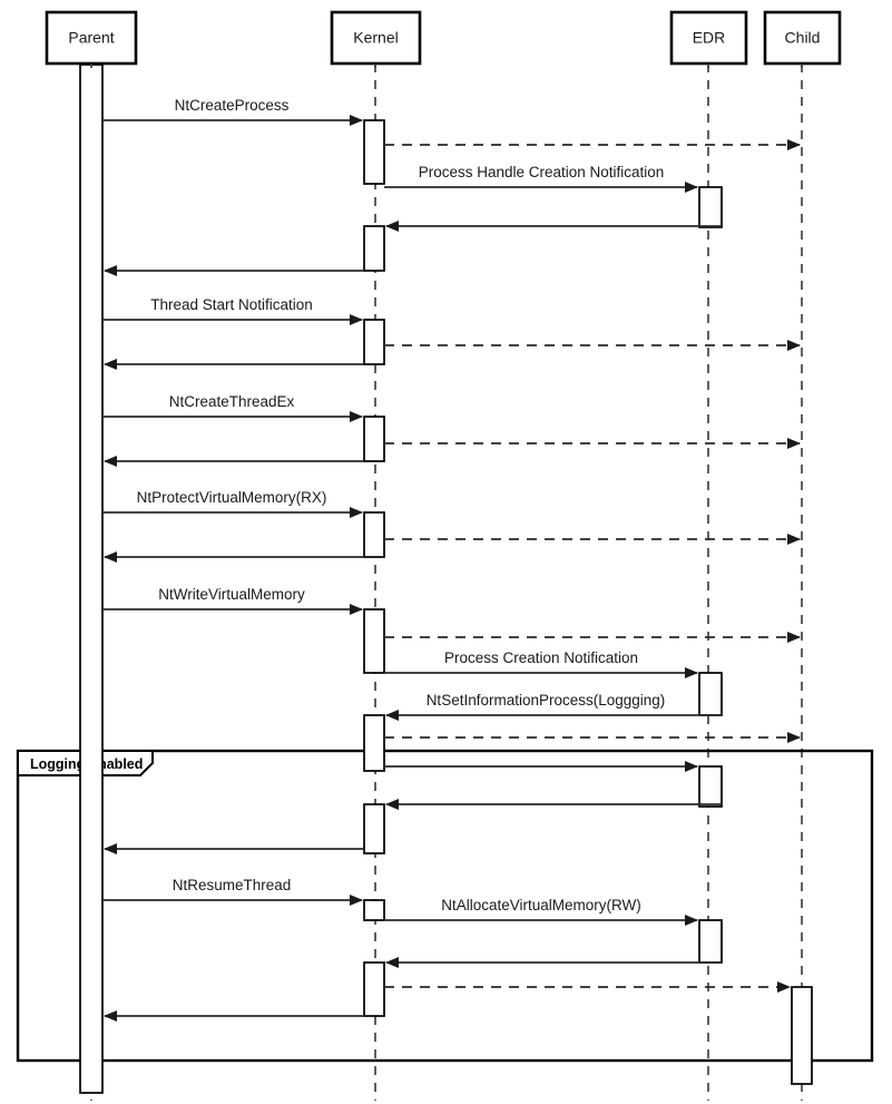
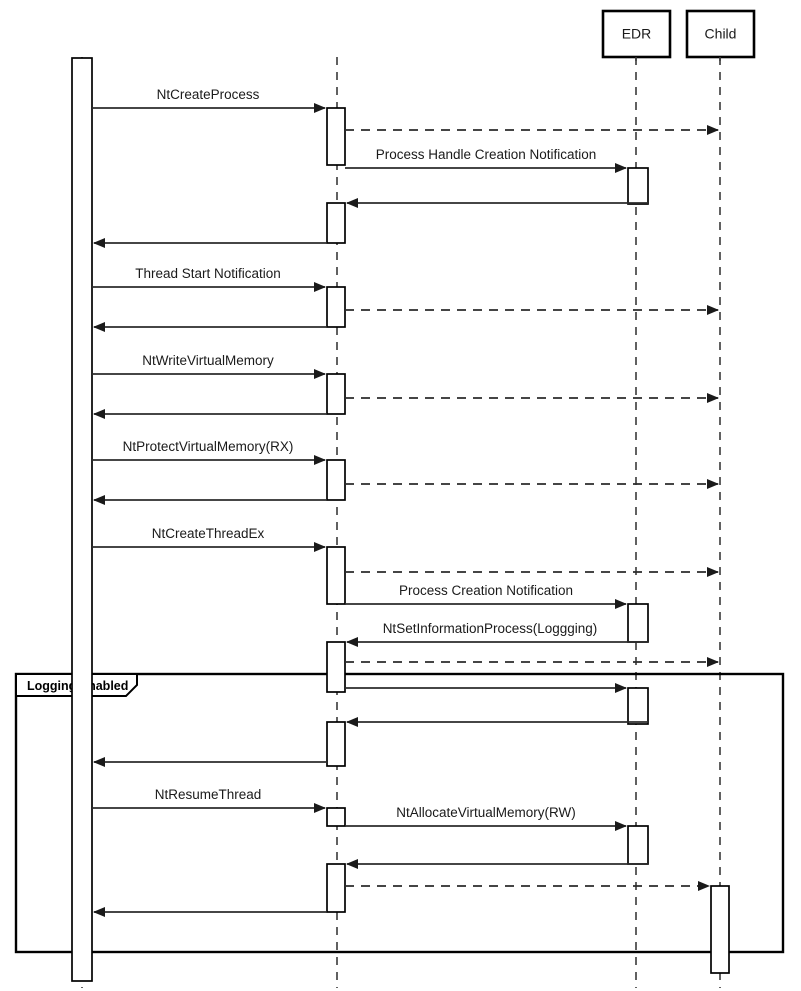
  Logginabled
  NtCreateProcess
  Process Handle Creation Notification
  Thread Start Notification
- NtCreateThreadEx
+ NtWriteVirtualMemory
  NtProtectVirtualMemory(RX)
- NtWriteVirtualMemory
+ NtCreateThreadEx
  Process Creation Notification
  NtSetInformationProcess(Loggging)
  NtResumeThread
  NtAllocateVirtualMemory(RW)
- Parent
- Kernel
  EDR
  Child
